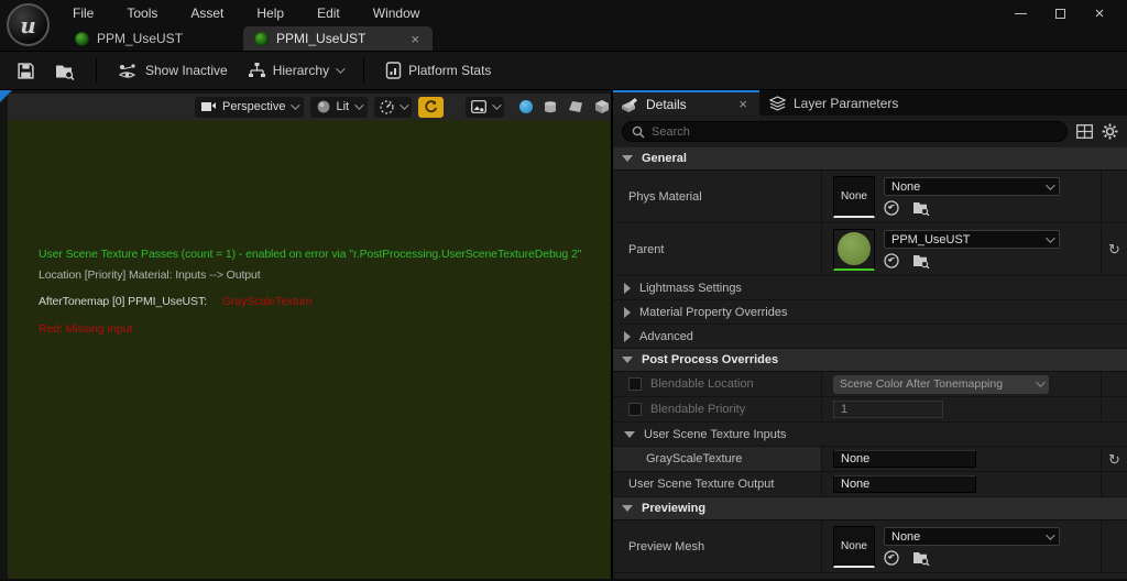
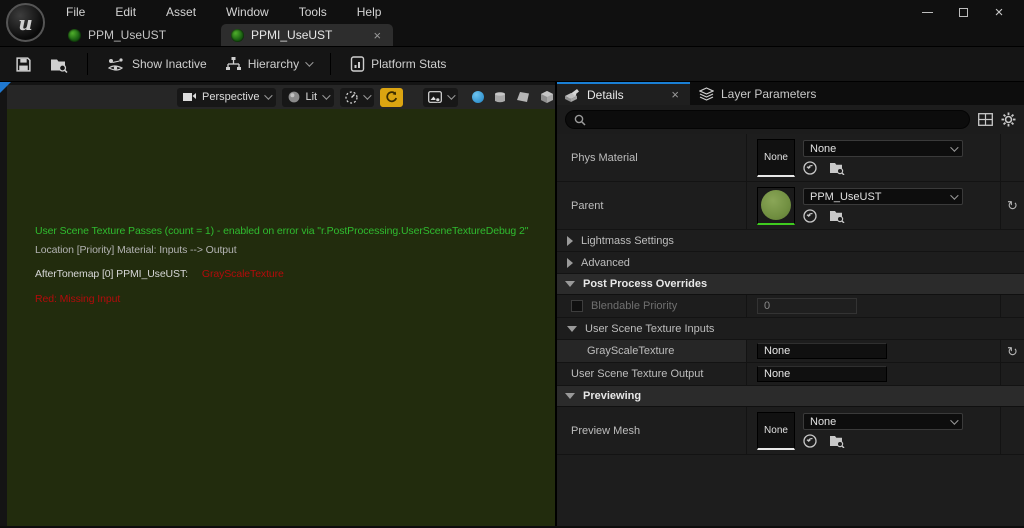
  u
  File
- Tools
+ Edit
  Asset
- Help
+ Window
- Edit
+ Tools
- Window
+ Help
  ×
  PPM_UseUST
  PPMI_UseUST
  ×
  Show Inactive
  Hierarchy
  Platform Stats
  Perspective
  Lit
  User Scene Texture Passes (count = 1) - enabled on error via "r.PostProcessing.UserSceneTextureDebug 2"
  Location [Priority] Material: Inputs --> Output
  AfterTonemap [0] PPMI_UseUST: GrayScaleTexture
  Red: Missing Input
  Details
  ×
  Layer Parameters
- Search
- General
  Phys Material
  None
  None
  Parent
  PPM_UseUST
  Lightmass Settings
- Material Property Overrides
  Advanced
  Post Process Overrides
- Blendable Location
- Scene Color After Tonemapping
  Blendable Priority
- 1
+ 0
  User Scene Texture Inputs
  GrayScaleTexture
  None
  User Scene Texture Output
  None
  Previewing
  Preview Mesh
  None
  None
